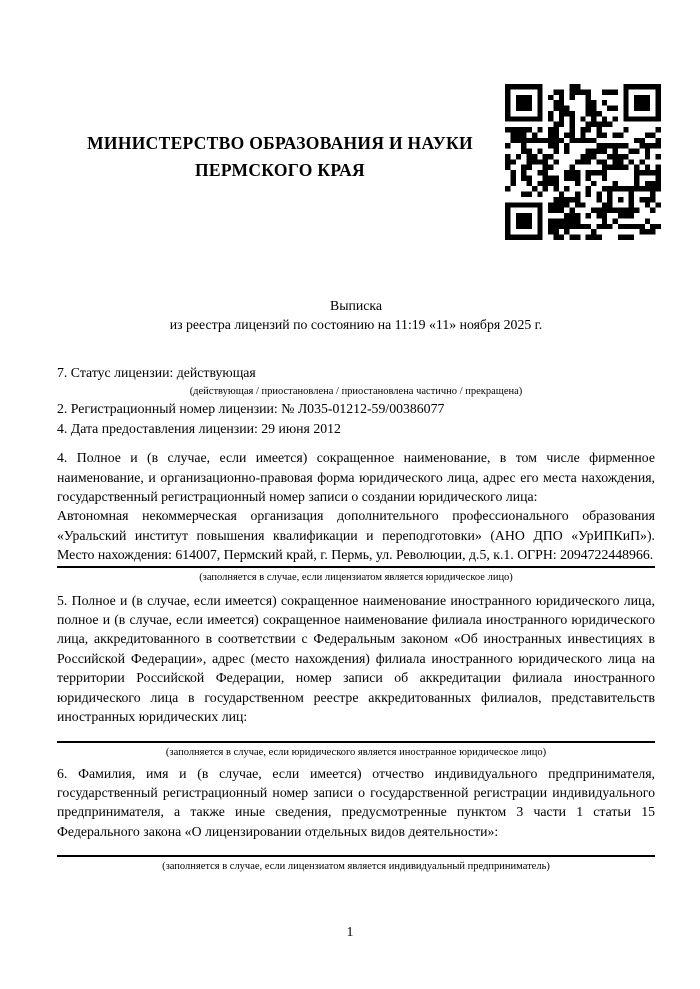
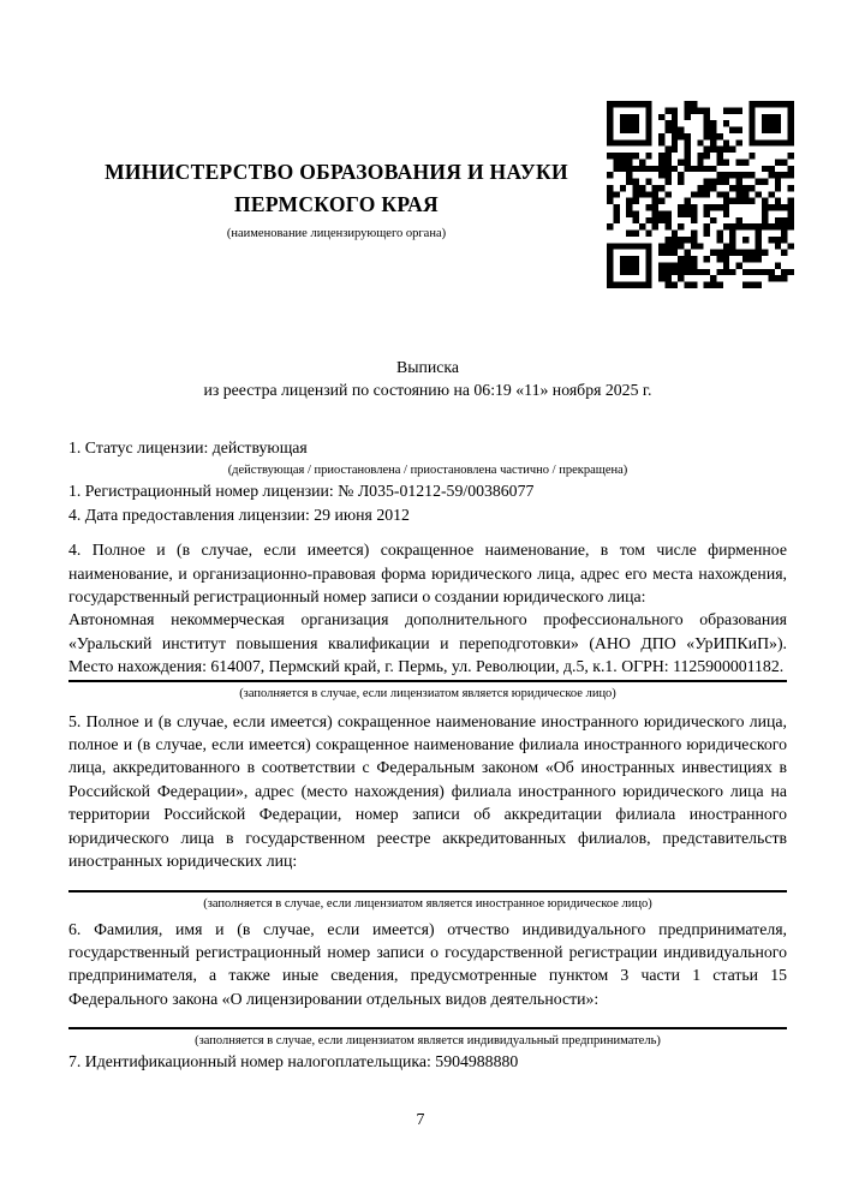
  МИНИСТЕРСТВО ОБРАЗОВАНИЯ И НАУКИ
  ПЕРМСКОГО КРАЯ
+ (наименование лицензирующего органа)
  Выписка
- из реестра лицензий по состоянию на 11:19 «11» ноября 2025 г.
+ из реестра лицензий по состоянию на 06:19 «11» ноября 2025 г.
- 7. Статус лицензии: действующая
+ 1. Статус лицензии: действующая
  (действующая / приостановлена / приостановлена частично / прекращена)
- 2. Регистрационный номер лицензии: № Л035-01212-59/00386077
+ 1. Регистрационный номер лицензии: № Л035-01212-59/00386077
  4. Дата предоставления лицензии: 29 июня 2012
  4. Полное и (в случае, если имеется) сокращенное наименование, в том числе фирменное наименование, и организационно-правовая форма юридического лица, адрес его места нахождения, государственный регистрационный номер записи о создании юридического лица:
- Автономная некоммерческая организация дополнительного профессионального образования «Уральский институт повышения квалификации и переподготовки» (АНО ДПО «УрИПКиП»). Место нахождения: 614007, Пермский край, г. Пермь, ул. Революции, д.5, к.1. ОГРН: 2094722448966.
+ Автономная некоммерческая организация дополнительного профессионального образования «Уральский институт повышения квалификации и переподготовки» (АНО ДПО «УрИПКиП»). Место нахождения: 614007, Пермский край, г. Пермь, ул. Революции, д.5, к.1. ОГРН: 1125900001182.
  (заполняется в случае, если лицензиатом является юридическое лицо)
  5. Полное и (в случае, если имеется) сокращенное наименование иностранного юридического лица, полное и (в случае, если имеется) сокращенное наименование филиала иностранного юридического лица, аккредитованного в соответствии с Федеральным законом «Об иностранных инвестициях в Российской Федерации», адрес (место нахождения) филиала иностранного юридического лица на территории Российской Федерации, номер записи об аккредитации филиала иностранного юридического лица в государственном реестре аккредитованных филиалов, представительств иностранных юридических лиц:
- (заполняется в случае, если юридического является иностранное юридическое лицо)
+ (заполняется в случае, если лицензиатом является иностранное юридическое лицо)
  6. Фамилия, имя и (в случае, если имеется) отчество индивидуального предпринимателя, государственный регистрационный номер записи о государственной регистрации индивидуального предпринимателя, а также иные сведения, предусмотренные пунктом 3 части 1 статьи 15 Федерального закона «О лицензировании отдельных видов деятельности»:
  (заполняется в случае, если лицензиатом является индивидуальный предприниматель)
+ 7. Идентификационный номер налогоплательщика: 5904988880
- 1
+ 7
